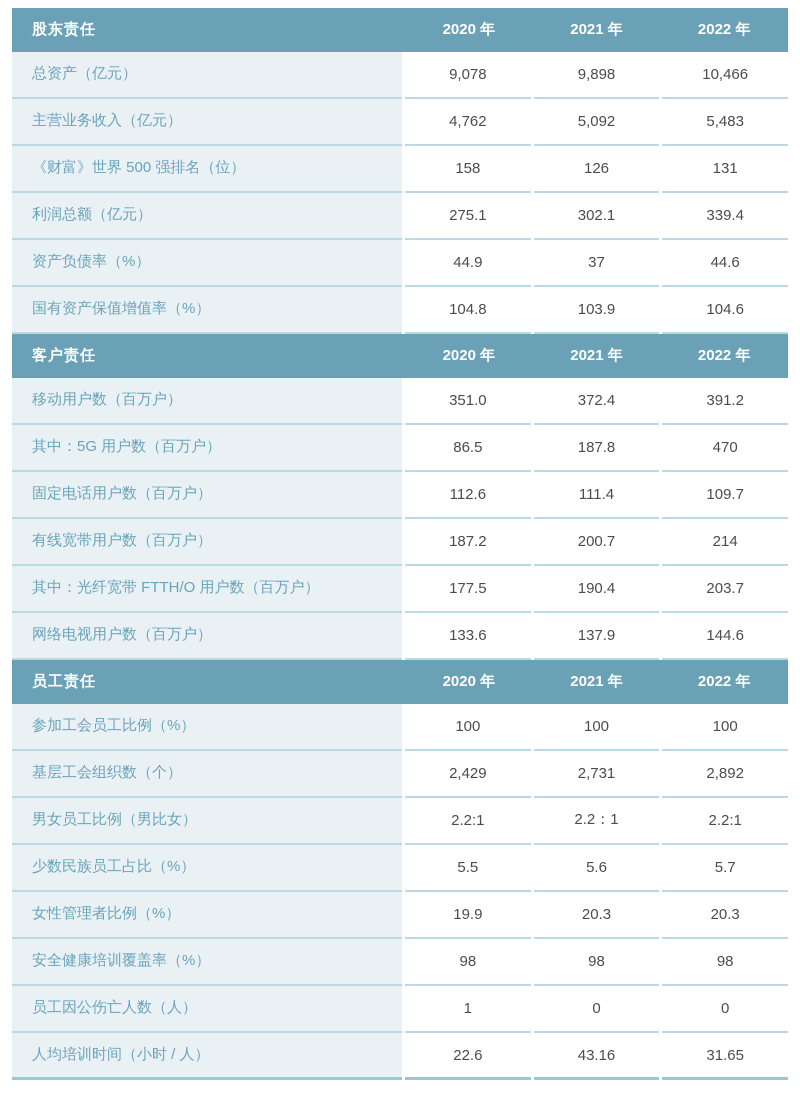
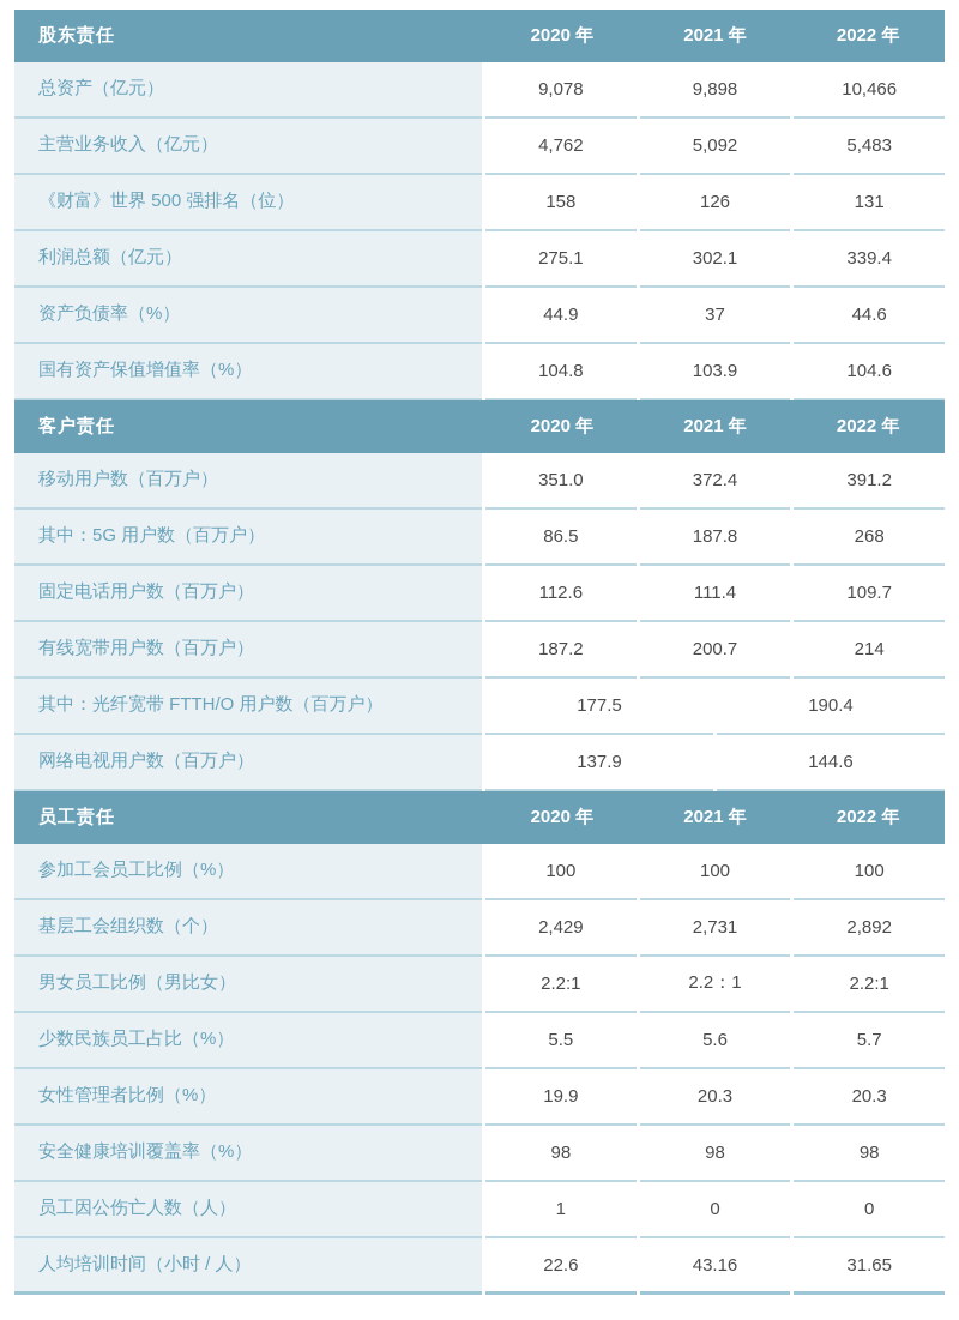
  股东责任
  2020 年
  2021 年
  2022 年
  总资产（亿元）
  9,078
  9,898
  10,466
  主营业务收入（亿元）
  4,762
  5,092
  5,483
  《财富》世界 500 强排名（位）
  158
  126
  131
  利润总额（亿元）
  275.1
  302.1
  339.4
  资产负债率（%）
  44.9
  37
  44.6
  国有资产保值增值率（%）
  104.8
  103.9
  104.6
  客户责任
  2020 年
  2021 年
  2022 年
  移动用户数（百万户）
  351.0
  372.4
  391.2
  其中：5G 用户数（百万户）
  86.5
  187.8
- 470
+ 268
  固定电话用户数（百万户）
  112.6
  111.4
  109.7
  有线宽带用户数（百万户）
  187.2
  200.7
  214
  其中：光纤宽带 FTTH/O 用户数（百万户）
  177.5
  190.4
- 203.7
  网络电视用户数（百万户）
- 133.6
  137.9
  144.6
  员工责任
  2020 年
  2021 年
  2022 年
  参加工会员工比例（%）
  100
  100
  100
  基层工会组织数（个）
  2,429
  2,731
  2,892
  男女员工比例（男比女）
  2.2:1
  2.2：1
  2.2:1
  少数民族员工占比（%）
  5.5
  5.6
  5.7
  女性管理者比例（%）
  19.9
  20.3
  20.3
  安全健康培训覆盖率（%）
  98
  98
  98
  员工因公伤亡人数（人）
  1
  0
  0
  人均培训时间（小时 / 人）
  22.6
  43.16
  31.65
